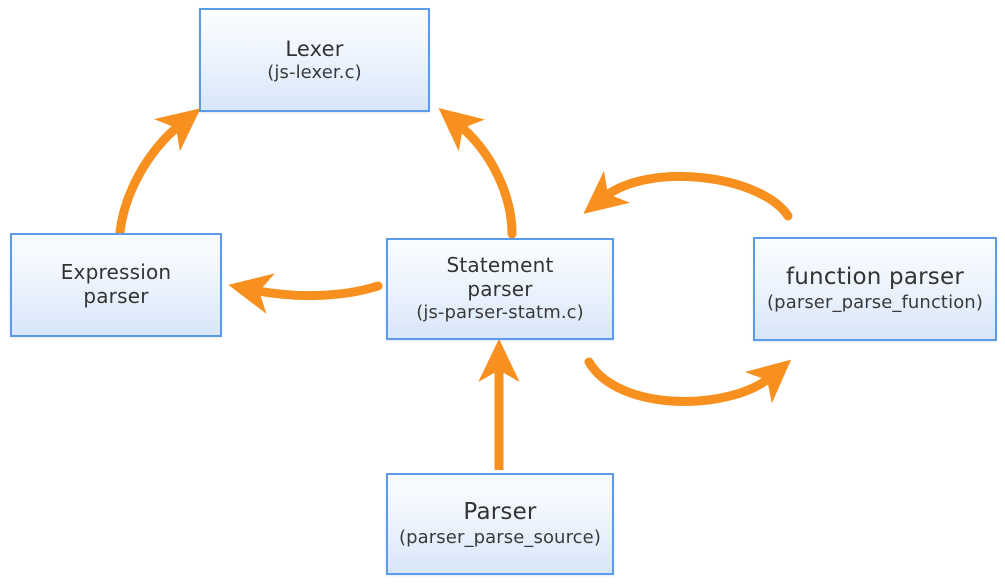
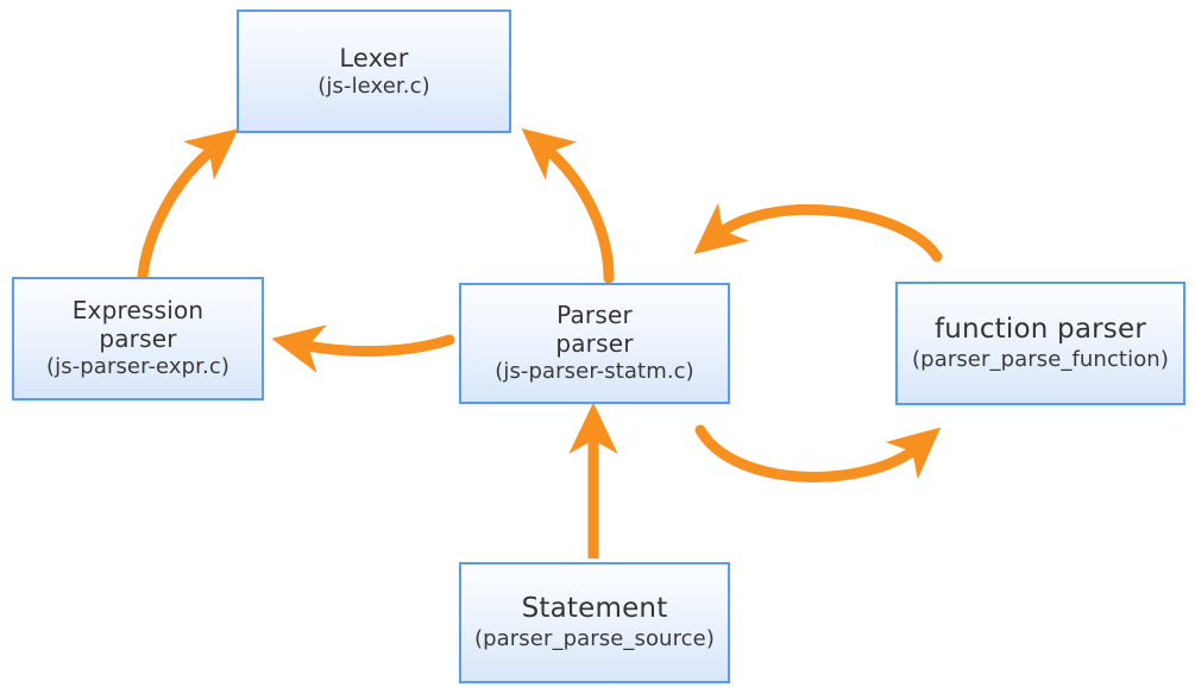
  Lexer
  (js-lexer.c)
  Expression
  parser
+ (js-parser-expr.c)
- Statement
+ Parser
  parser
  (js-parser-statm.c)
  function parser
  (parser_parse_function)
- Parser
+ Statement
  (parser_parse_source)
